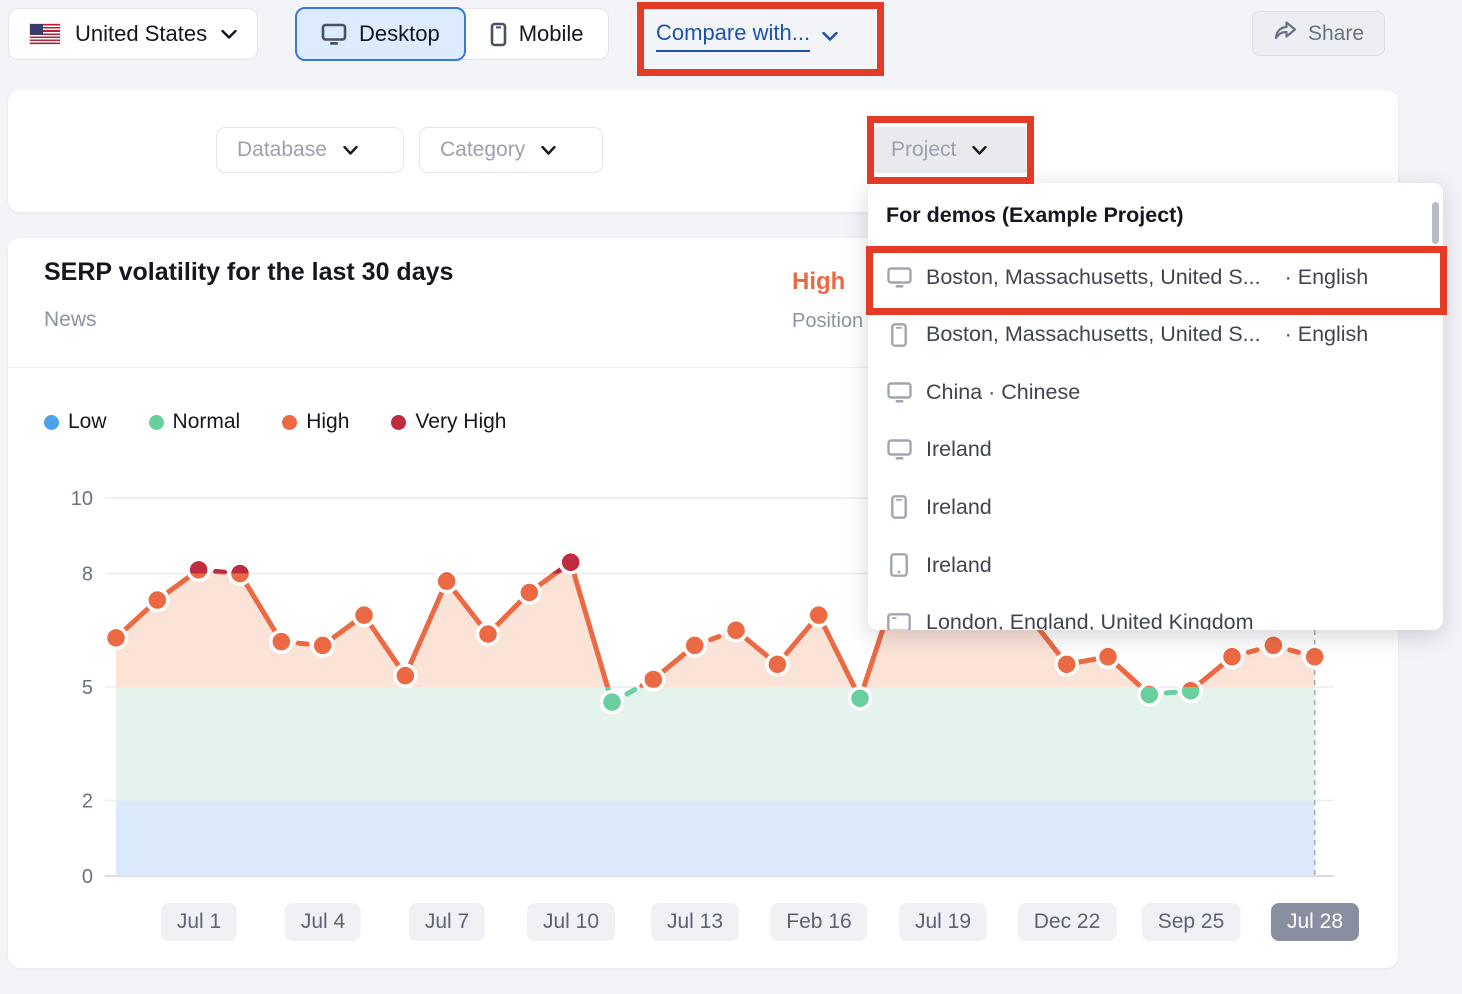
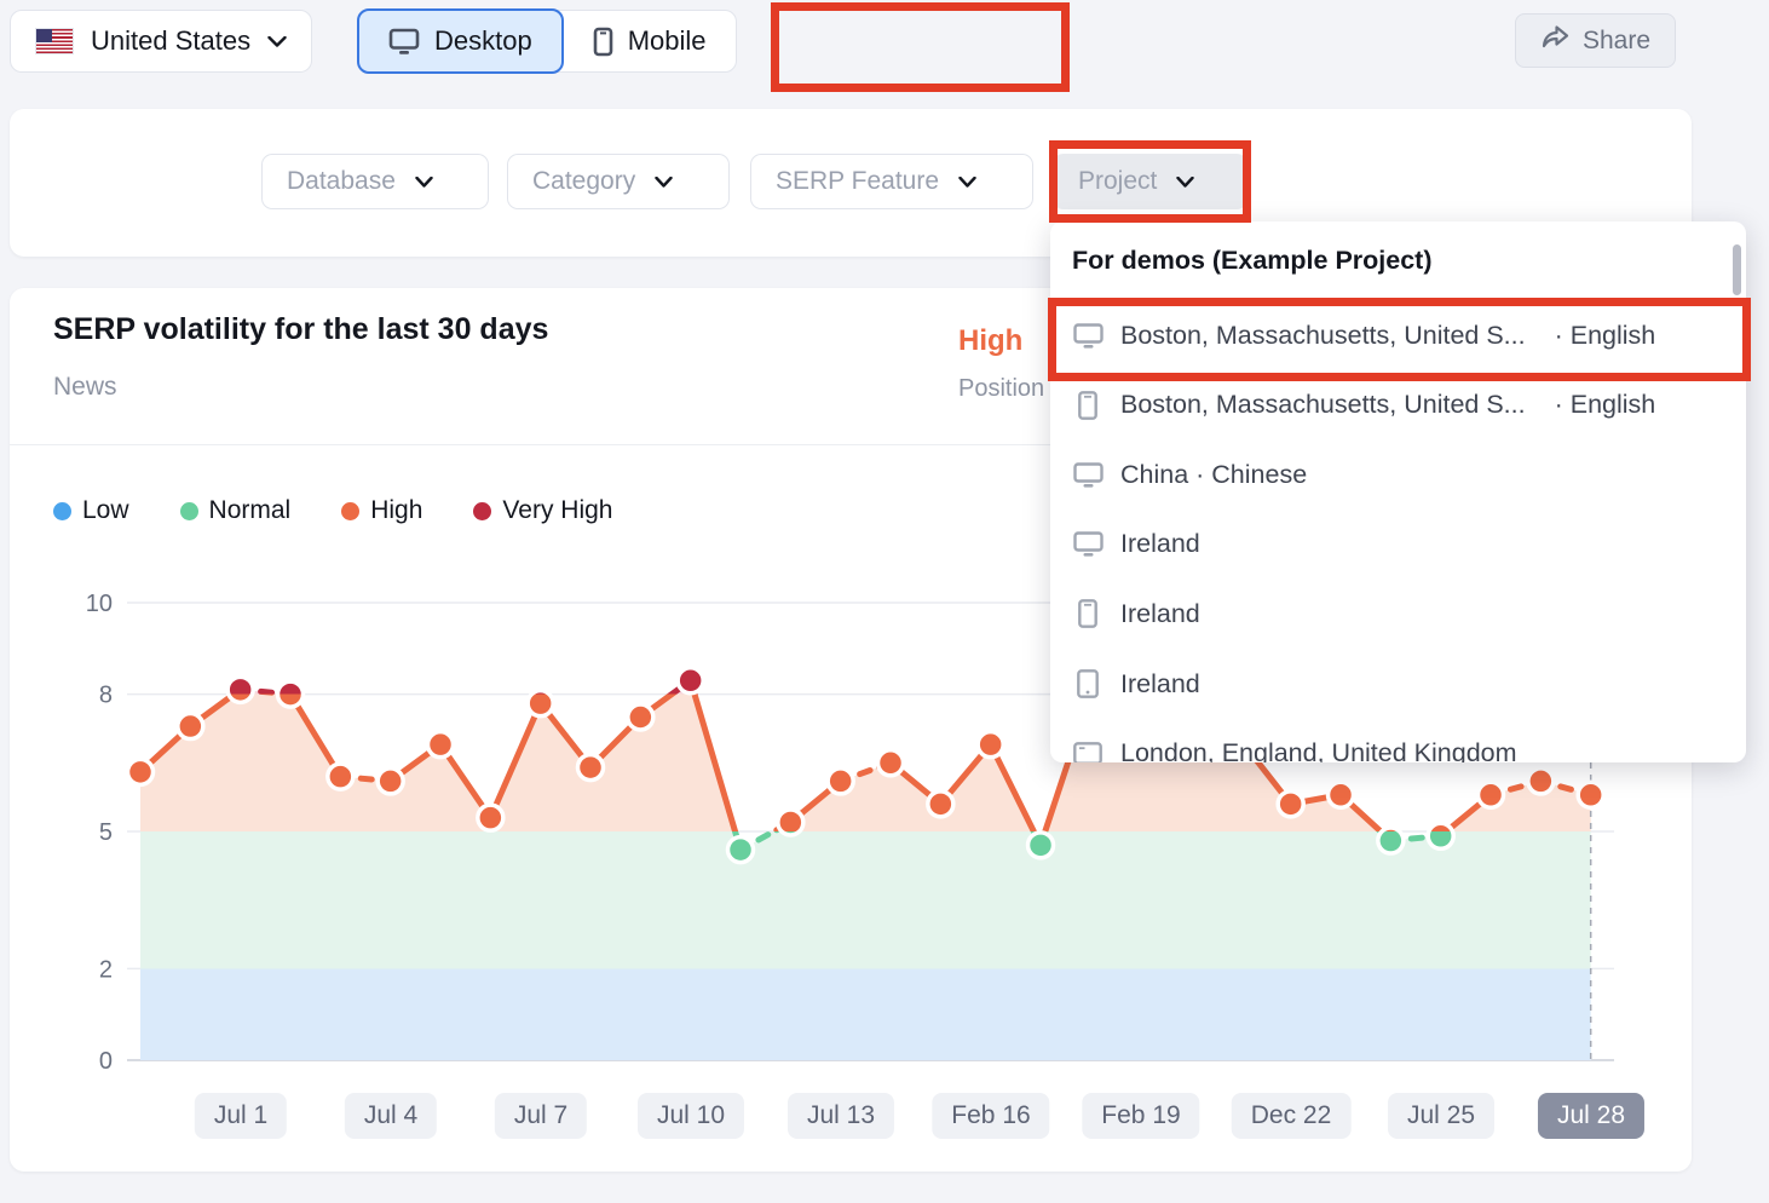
  United States
  Desktop
  Mobile
- Compare with...
  Share
  Database
  Category
+ SERP Feature
  Project
  SERP volatility for the last 30 days
  News
  High
  Position
  Low
  Normal
  High
  Very High
  0
  2
  5
  8
  10
  Jul 1
  Jul 4
  Jul 7
  Jul 10
  Jul 13
  Feb 16
- Jul 19
+ Feb 19
  Dec 22
- Sep 25
+ Jul 25
  Jul 28
  For demos (Example Project)
  Boston, Massachusetts, United S...
  · English
  Boston, Massachusetts, United S...
  · English
  China · Chinese
  Ireland
  Ireland
  Ireland
  London, England, United Kingdom
